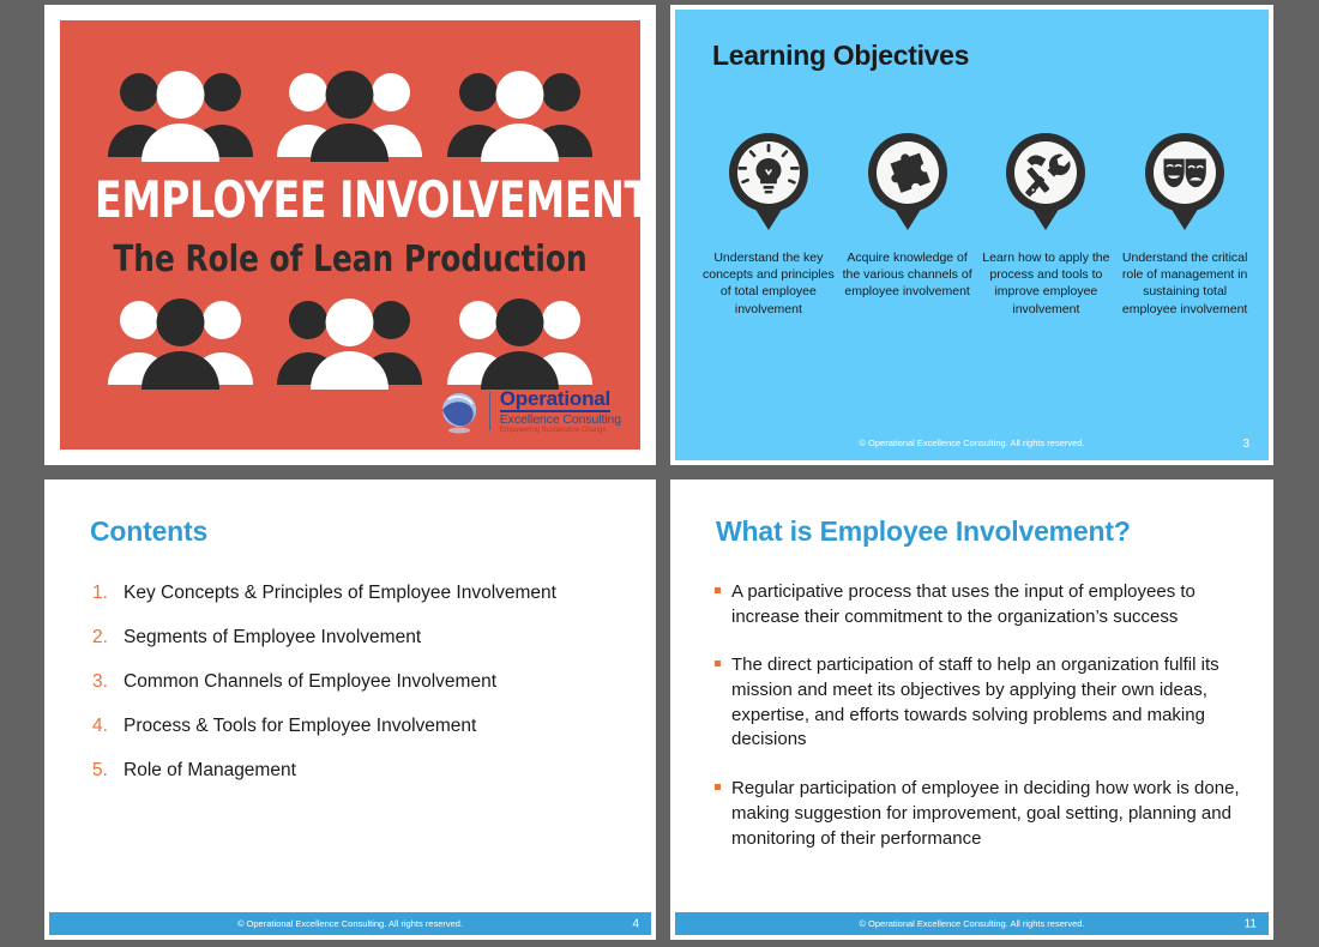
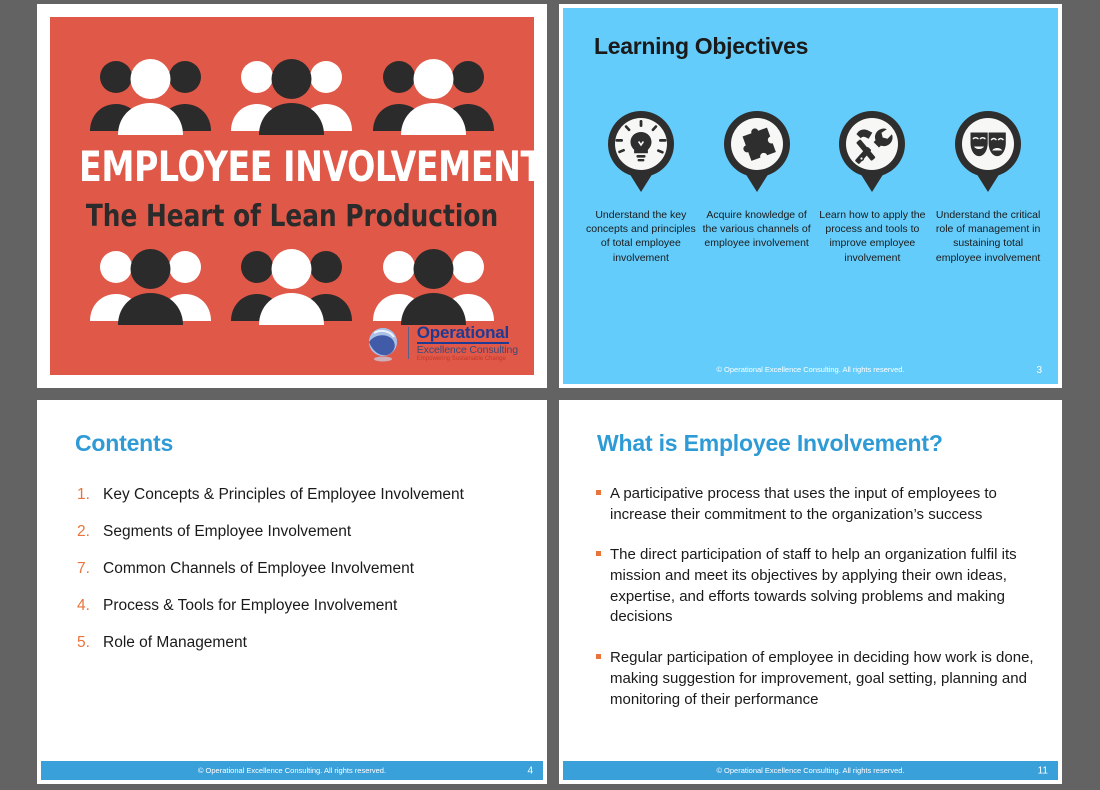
  EMPLOYEE INVOLVEMENT
- The Role of Lean Production
+ The Heart of Lean Production
  Operational
  Excellence Consulting
  Learning Objectives
  Understand the key concepts and principles of total employee involvement
  Acquire knowledge of the various channels of employee involvement
  Learn how to apply the process and tools to improve employee involvement
  Understand the critical role of management in sustaining total employee involvement
  © Operational Excellence Consulting. All rights reserved.
  3
  Contents
  1.
  Key Concepts & Principles of Employee Involvement
  2.
  Segments of Employee Involvement
- 3.
+ 7.
  Common Channels of Employee Involvement
  4.
  Process & Tools for Employee Involvement
  5.
  Role of Management
  © Operational Excellence Consulting. All rights reserved.
  4
  What is Employee Involvement?
  A participative process that uses the input of employees to increase their commitment to the organization’s success
  The direct participation of staff to help an organization fulfil its mission and meet its objectives by applying their own ideas, expertise, and efforts towards solving problems and making decisions
  Regular participation of employee in deciding how work is done, making suggestion for improvement, goal setting, planning and monitoring of their performance
  © Operational Excellence Consulting. All rights reserved.
  11
